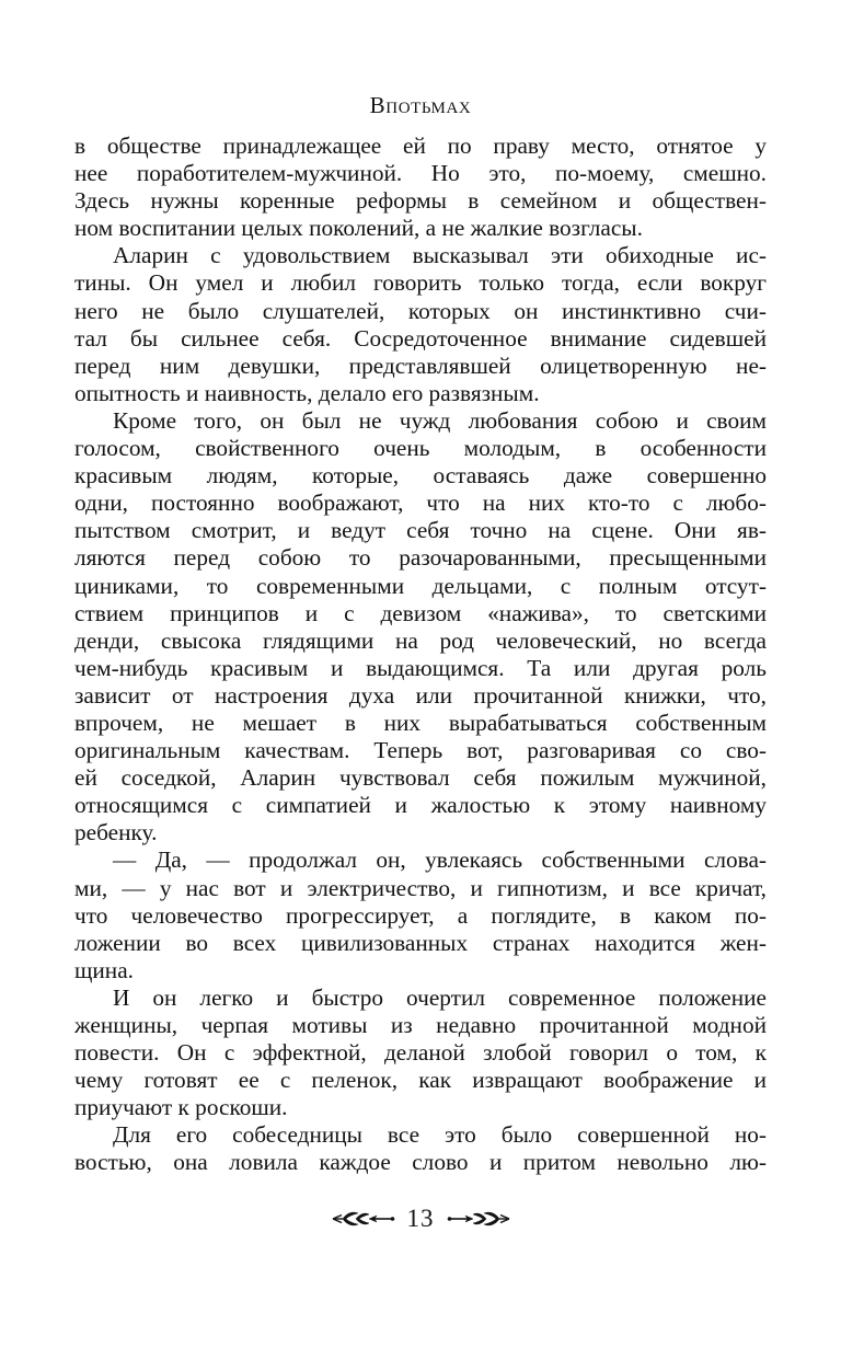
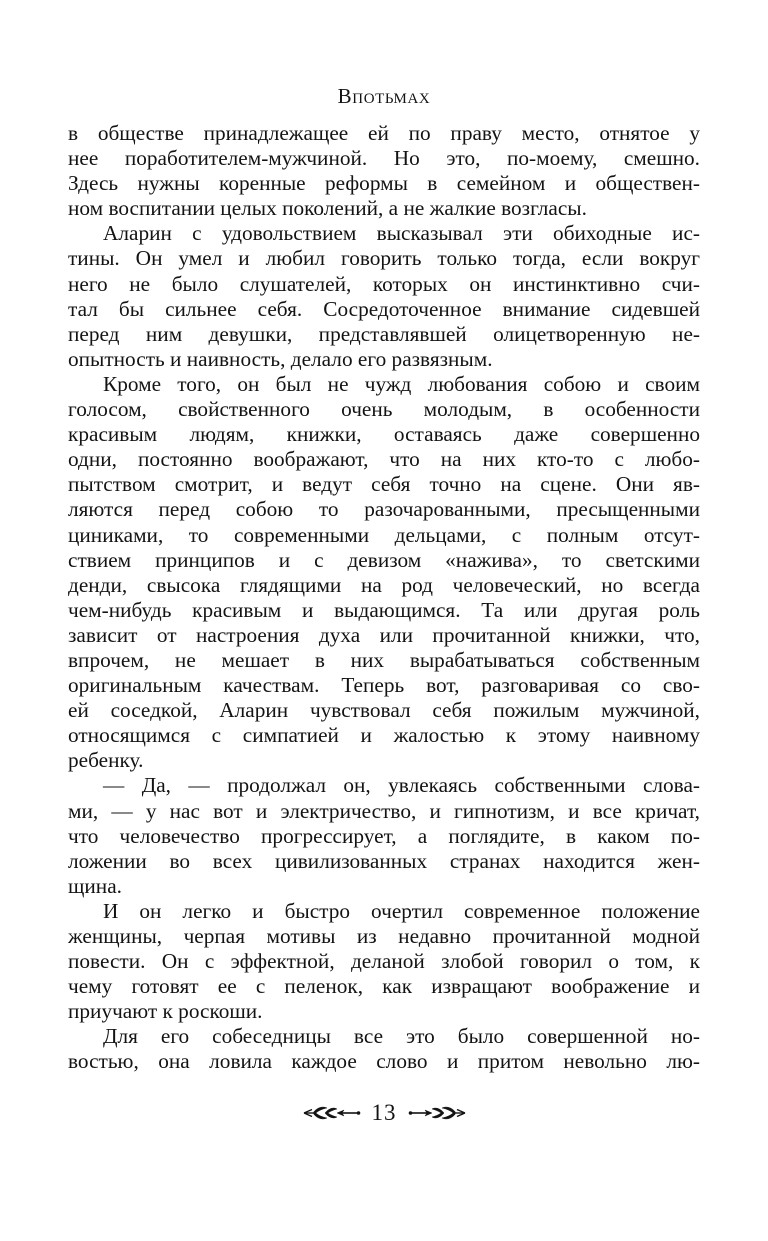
  Впотьмах
  в обществе принадлежащее ей по праву место, отнятое у
  нее поработителем-мужчиной. Но это, по-моему, смешно.
  Здесь нужны коренные реформы в семейном и обществен-
  ном воспитании целых поколений, а не жалкие возгласы.
  Аларин с удовольствием высказывал эти обиходные ис-
  тины. Он умел и любил говорить только тогда, если вокруг
  него не было слушателей, которых он инстинктивно счи-
  тал бы сильнее себя. Сосредоточенное внимание сидевшей
  перед ним девушки, представлявшей олицетворенную не-
  опытность и наивность, делало его развязным.
  Кроме того, он был не чужд любования собою и своим
  голосом, свойственного очень молодым, в особенности
- красивым людям, которые, оставаясь даже совершенно
+ красивым людям, книжки, оставаясь даже совершенно
  одни, постоянно воображают, что на них кто-то с любо-
  пытством смотрит, и ведут себя точно на сцене. Они яв-
  ляются перед собою то разочарованными, пресыщенными
  циниками, то современными дельцами, с полным отсут-
  ствием принципов и с девизом «нажива», то светскими
  денди, свысока глядящими на род человеческий, но всегда
  чем-нибудь красивым и выдающимся. Та или другая роль
  зависит от настроения духа или прочитанной книжки, что,
  впрочем, не мешает в них вырабатываться собственным
  оригинальным качествам. Теперь вот, разговаривая со сво-
  ей соседкой, Аларин чувствовал себя пожилым мужчиной,
  относящимся с симпатией и жалостью к этому наивному
  ребенку.
  — Да, — продолжал он, увлекаясь собственными слова-
  ми, — у нас вот и электричество, и гипнотизм, и все кричат,
  что человечество прогрессирует, а поглядите, в каком по-
  ложении во всех цивилизованных странах находится жен-
  щина.
  И он легко и быстро очертил современное положение
  женщины, черпая мотивы из недавно прочитанной модной
  повести. Он с эффектной, деланой злобой говорил о том, к
  чему готовят ее с пеленок, как извращают воображение и
  приучают к роскоши.
  Для его собеседницы все это было совершенной но-
  востью, она ловила каждое слово и притом невольно лю-
  13
